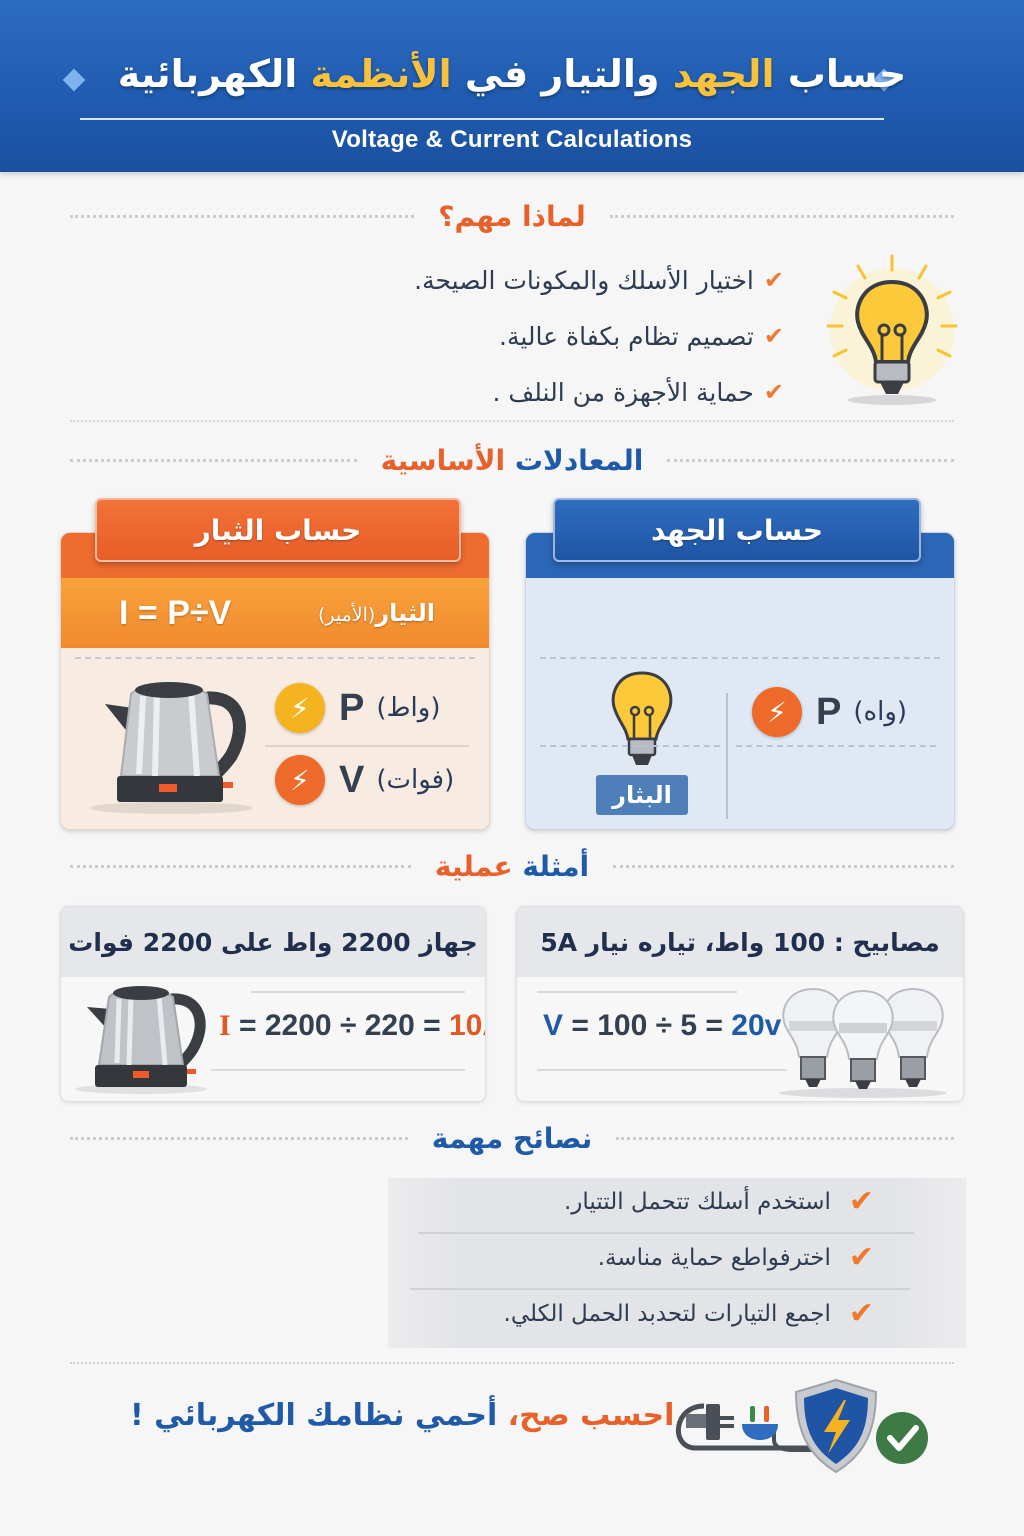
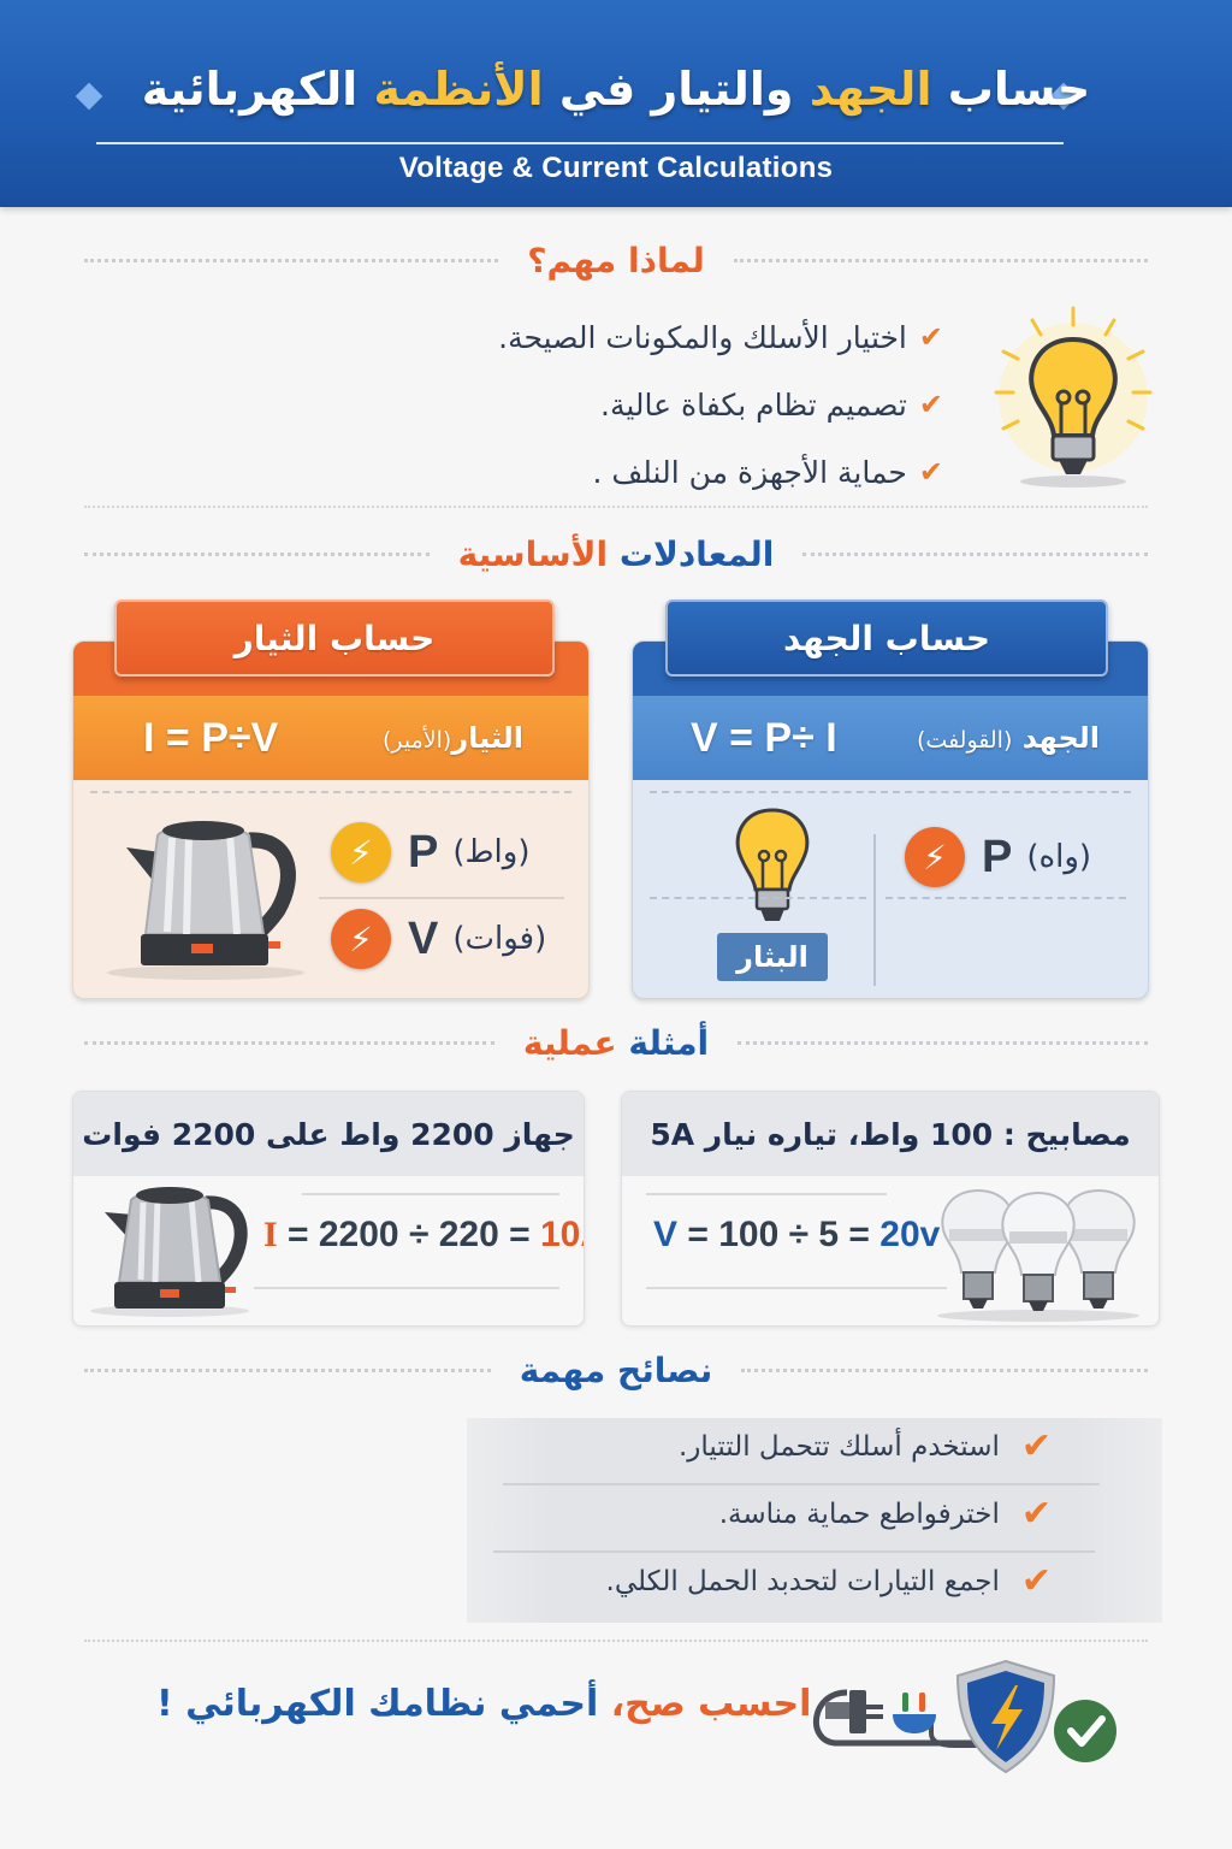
  حساب الجهد والتيار في الأنظمة الكهربائية
  Voltage & Current Calculations
  لماذا مهم؟
  ✔
  اختيار الأسلك والمكونات الصيحة.
  ✔
  تصميم تظام بكفاة عالية.
  ✔
  حماية الأجهزة من النلف .
  المعادلات الأساسية
  الثيار(الأمير)
  I = P÷V
  ⚡
  P
  (واط)
  ⚡
  V
  (فوات)
  حساب الثيار
+ الجهد (القولفت)
+ V = P÷ I
  البثار
  ⚡
  P
  (واه)
  حساب الجهد
  أمثلة عملية
  جهاز 2200 واط على 2200 فوات
  I = 2200 ÷ 220 = 10
  مصابيح : 100 واط، تياره نيار 5A
  V = 100 ÷ 5 = 20v
  نصائح مهمة
  ✔
  استخدم أسلك تتحمل التتيار.
  ✔
  اخترفواطع حماية مناسة.
  ✔
  اجمع التيارات لتحدبد الحمل الكلي.
  احسب صح، أحمي نظامك الكهربائي !
